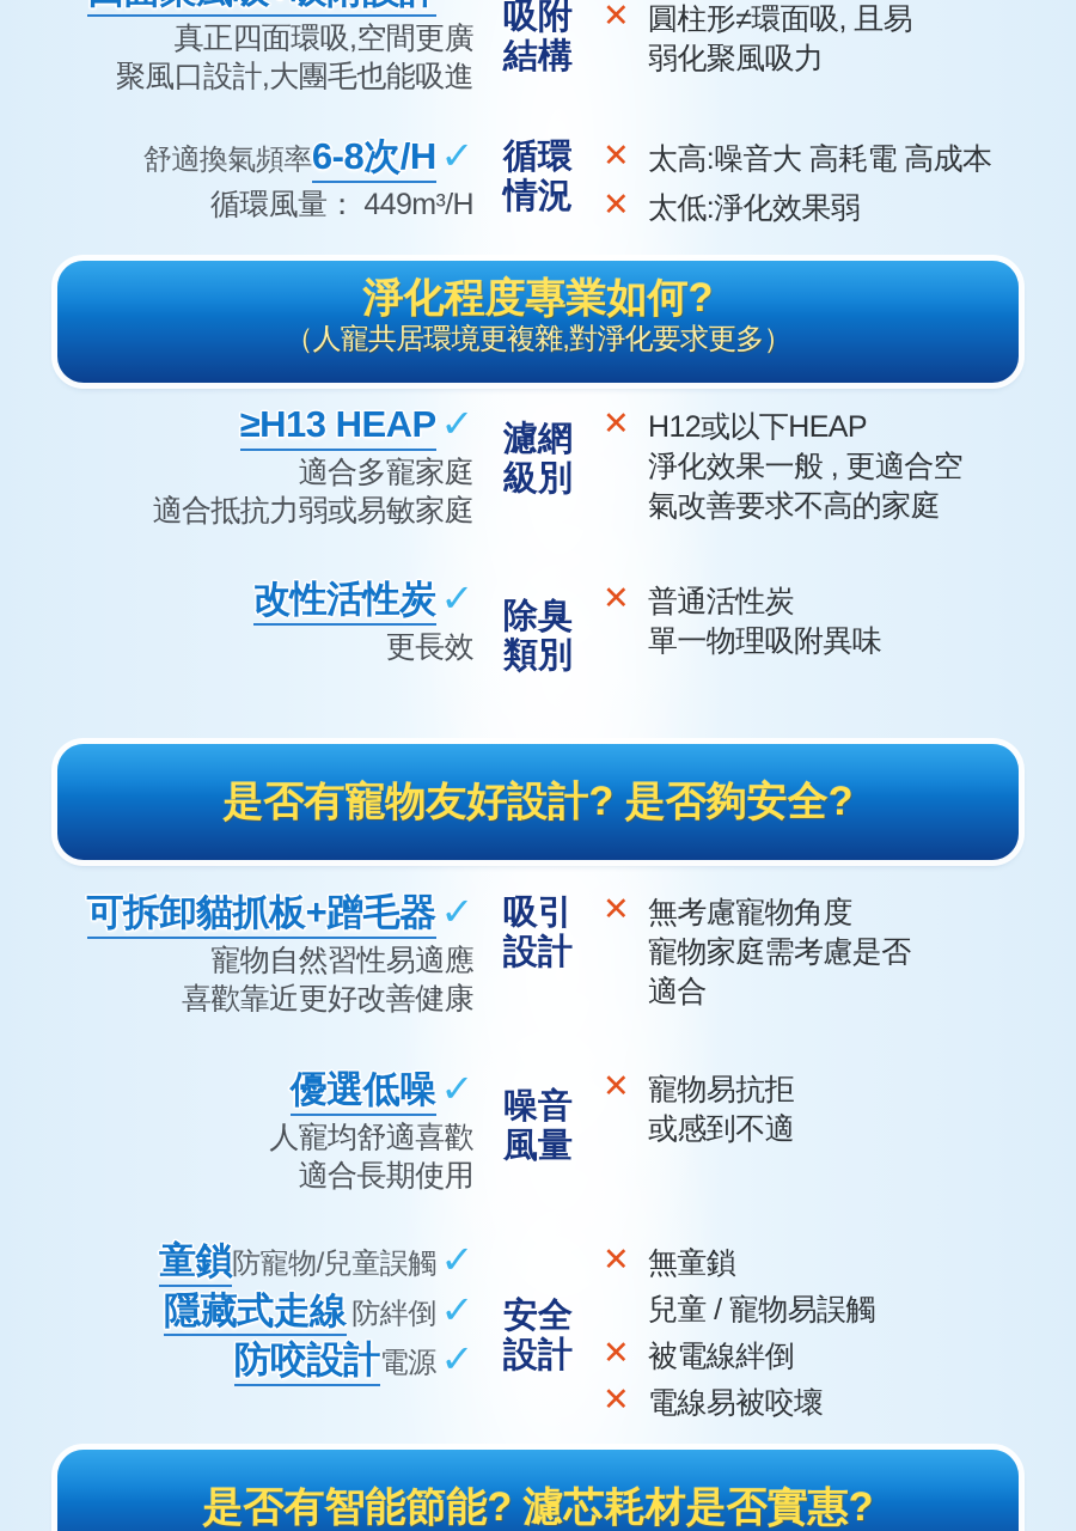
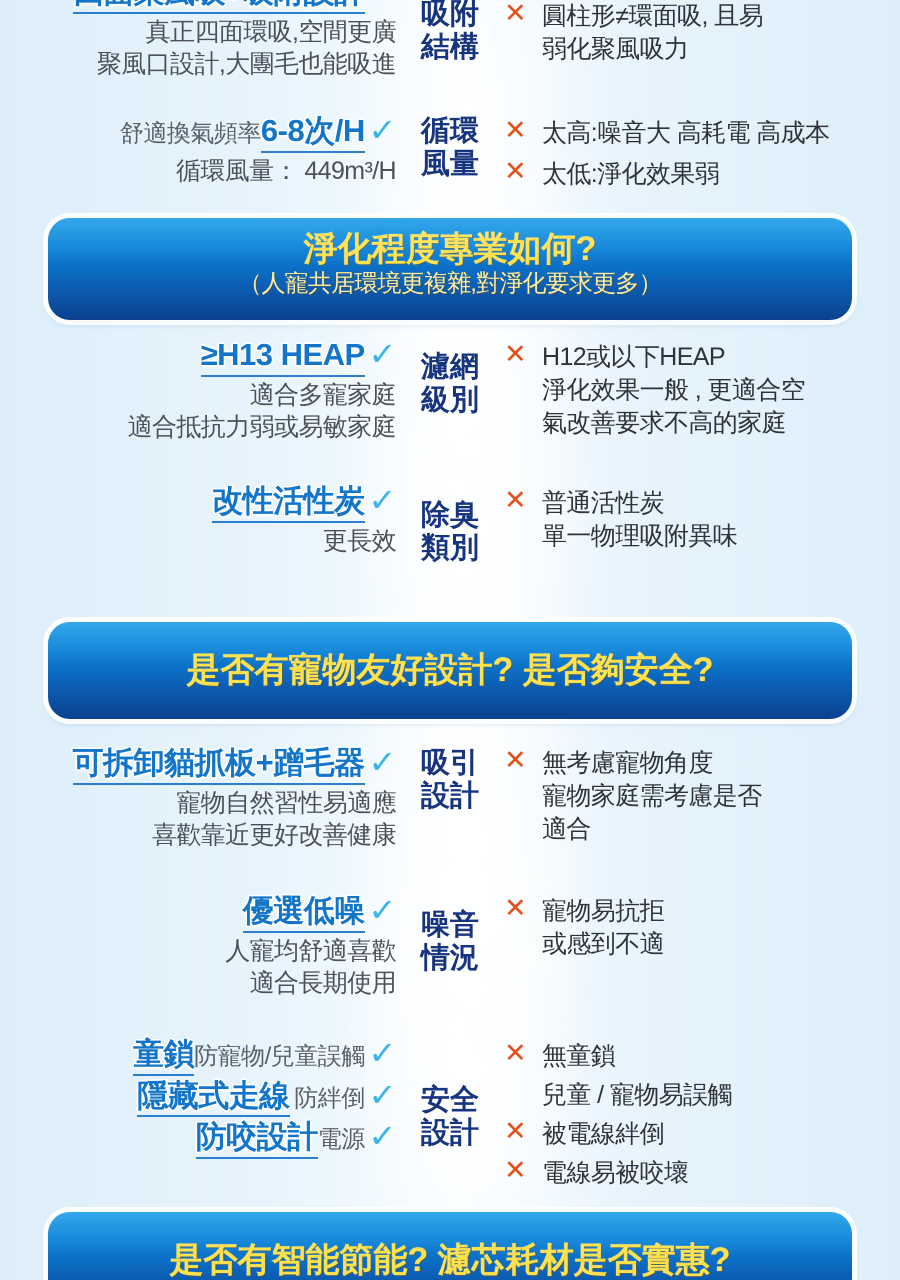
  真正四面環吸,空間更廣
  聚風口設計,大團毛也能吸進
  吸附
  結構
  ✕
  圓柱形≠環面吸, 且易
  弱化聚風吸力
  舒適換氣頻率6-8次/H ✓
  循環風量： 449m³/H
  循環
- 情況
+ 風量
  ✕
  太高:噪音大 高耗電 高成本
  ✕
  太低:淨化效果弱
  （人寵共居環境更複雜,對淨化要求更多）
  ≥H13 HEAP ✓
  適合多寵家庭
  適合抵抗力弱或易敏家庭
  濾網
  級別
  ✕
  H12或以下HEAP
  淨化效果一般 , 更適合空
  氣改善要求不高的家庭
  改性活性炭 ✓
  更長效
  除臭
  類別
  ✕
  普通活性炭
  單一物理吸附異味
  是否有寵物友好設計? 是否夠安全?
  可拆卸貓抓板+蹭毛器 ✓
  寵物自然習性易適應
  喜歡靠近更好改善健康
  吸引
  設計
  ✕
  無考慮寵物角度
  寵物家庭需考慮是否
  適合
  優選低噪 ✓
  人寵均舒適喜歡
  適合長期使用
  噪音
- 風量
+ 情況
  ✕
  寵物易抗拒
  或感到不適
  童鎖防寵物/兒童誤觸 ✓
  隱藏式走線 防絆倒 ✓
  防咬設計電源 ✓
  安全
  設計
  ✕
  無童鎖
  兒童 / 寵物易誤觸
  ✕
  被電線絆倒
  ✕
  電線易被咬壞
  是否有智能節能? 濾芯耗材是否實惠?
